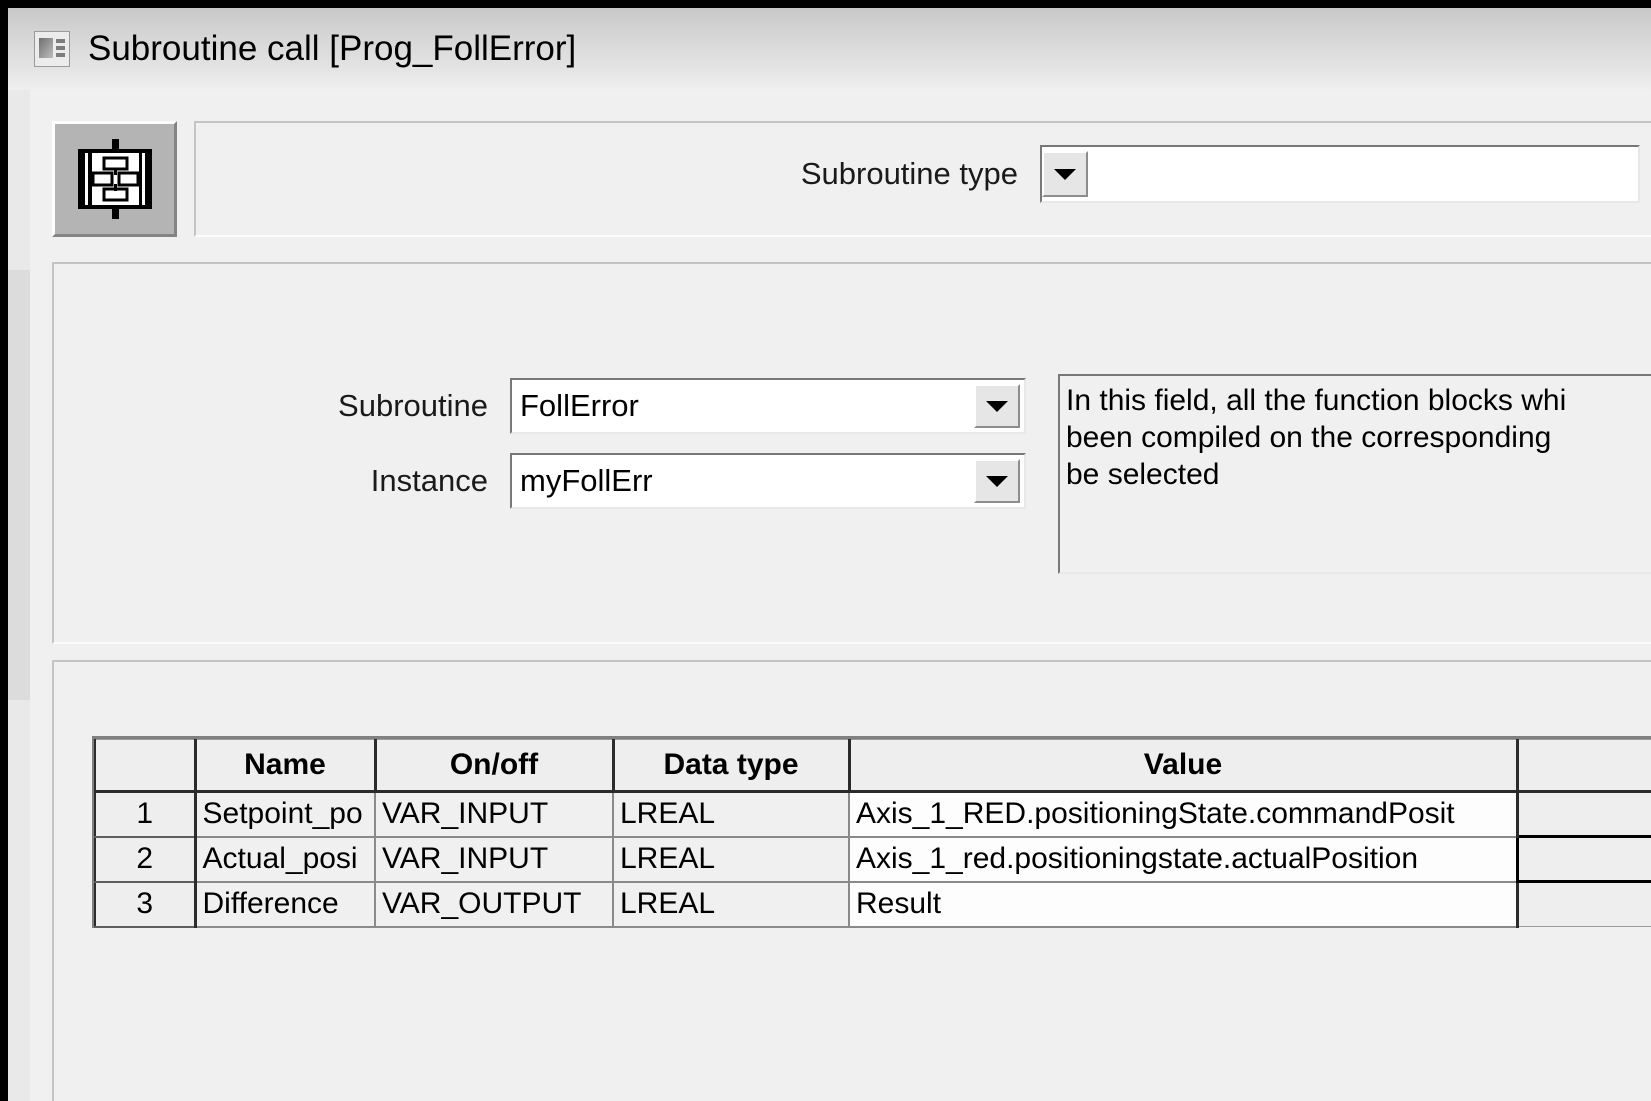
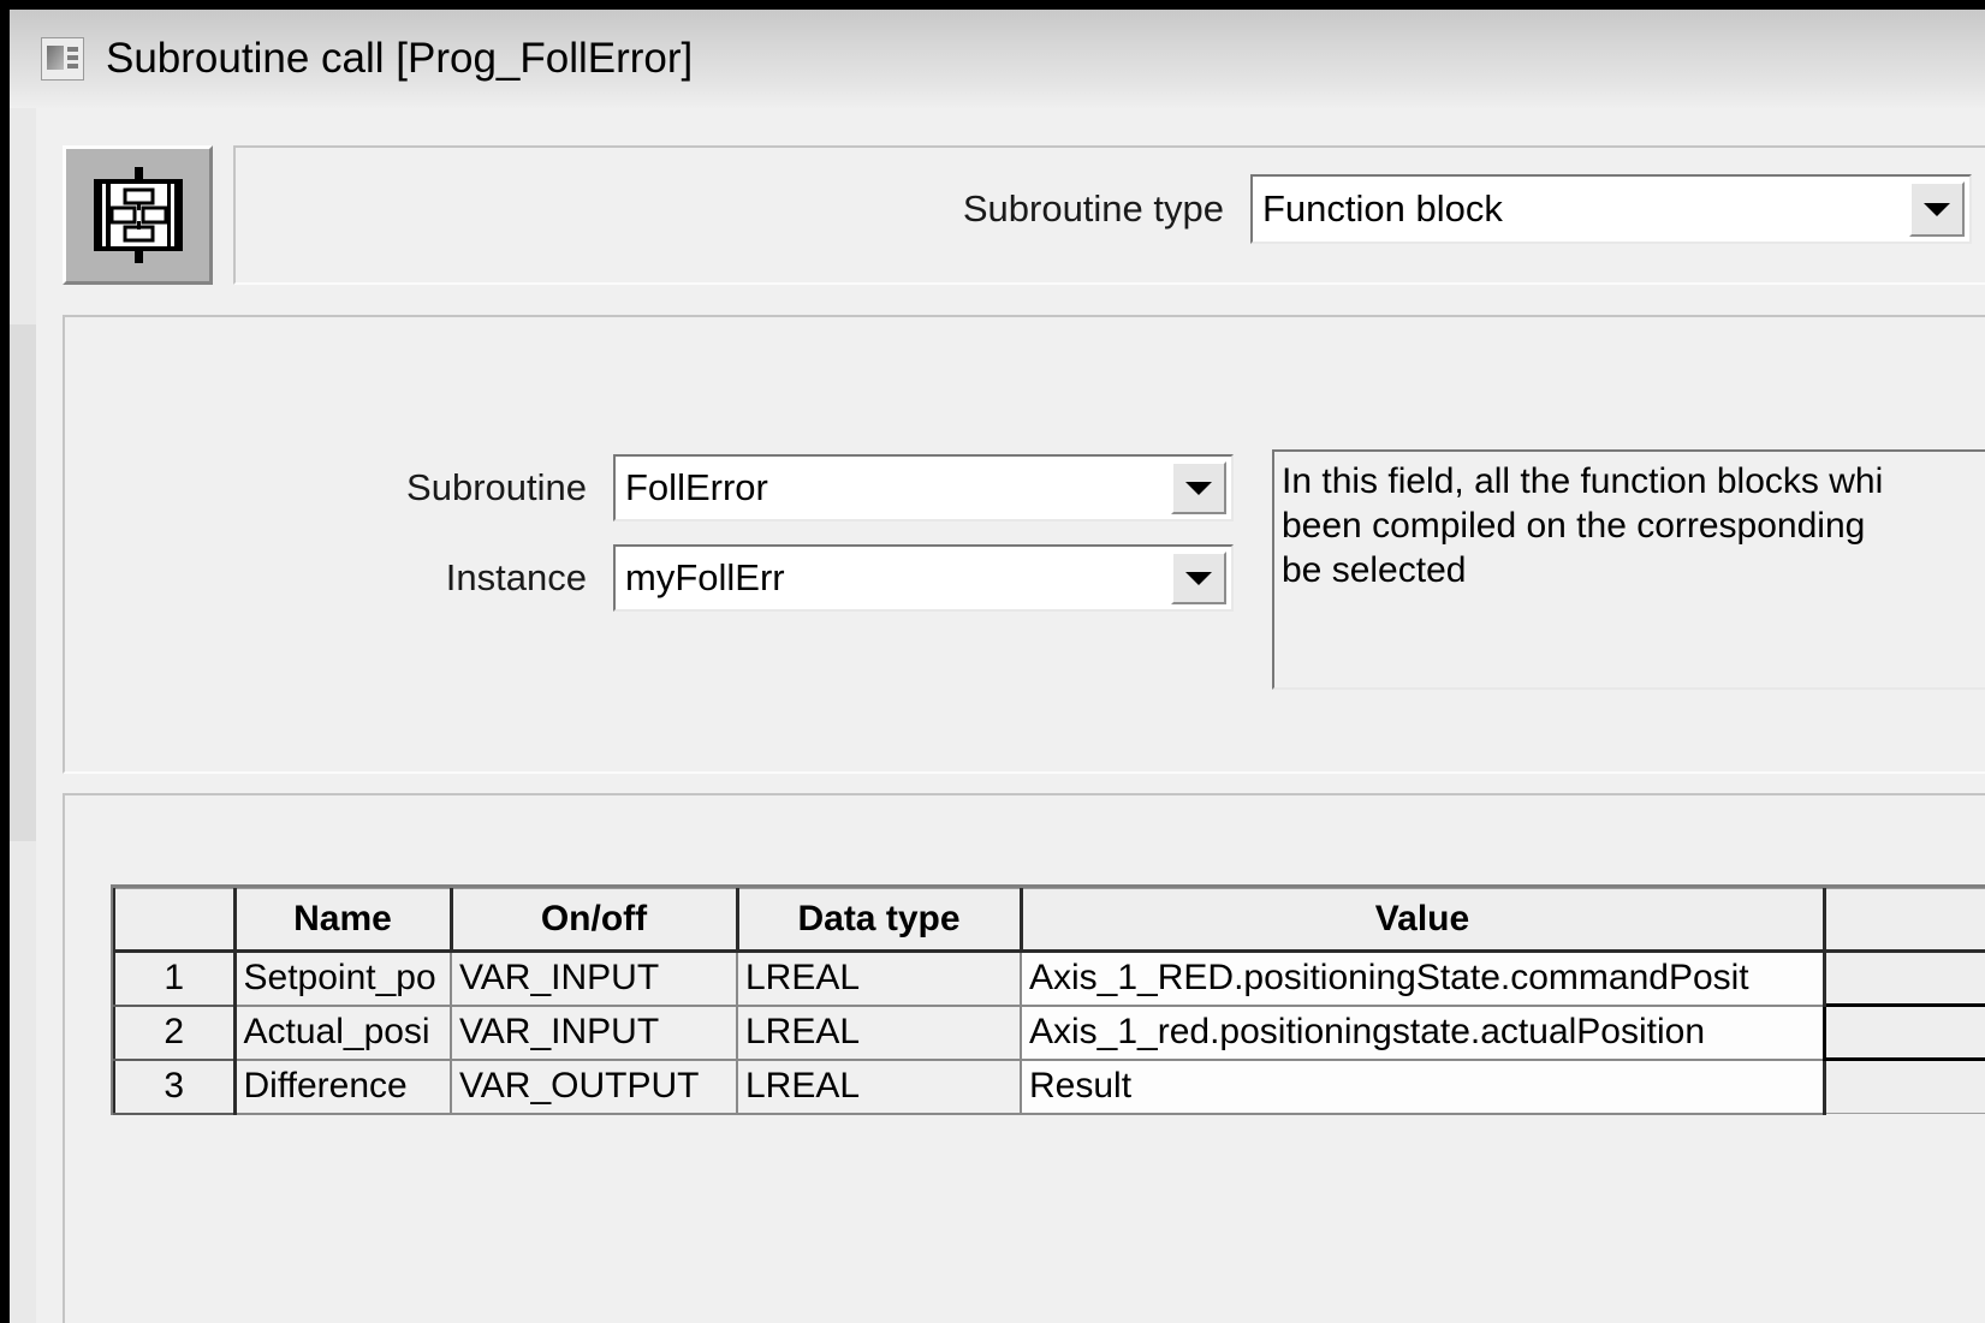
  Subroutine call [Prog_FollError]
  Subroutine type
+ Function block
  Subroutine
  FollError
  Instance
  myFollErr
  In this field, all the function blocks whi
  been compiled on the corresponding
  be selected
  	Name	On/off	Data type	Value
  1	Setpoint_po	VAR_INPUT	LREAL	Axis_1_RED.positioningState.commandPosit
  2	Actual_posi	VAR_INPUT	LREAL	Axis_1_red.positioningstate.actualPosition
  3	Difference	VAR_OUTPUT	LREAL	Result
